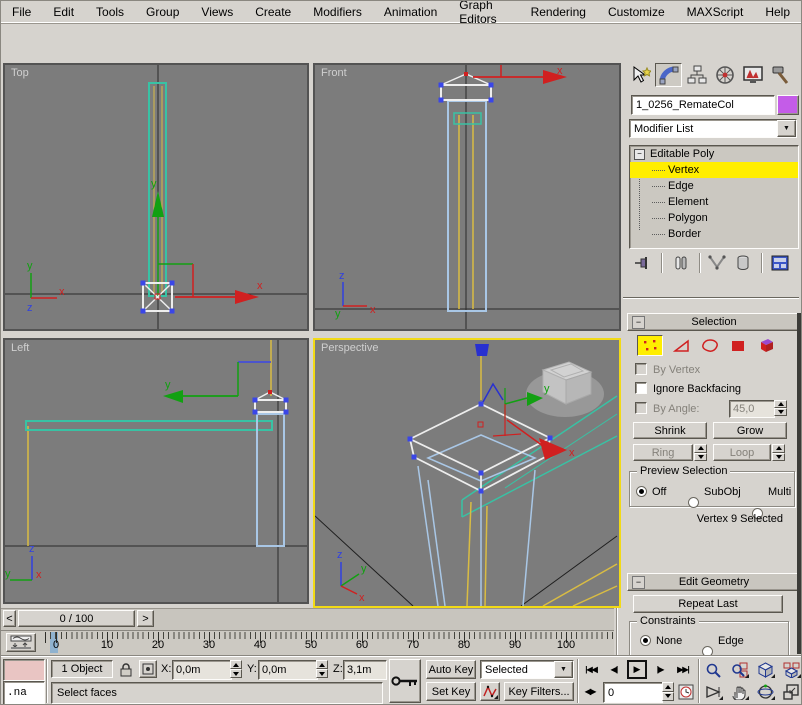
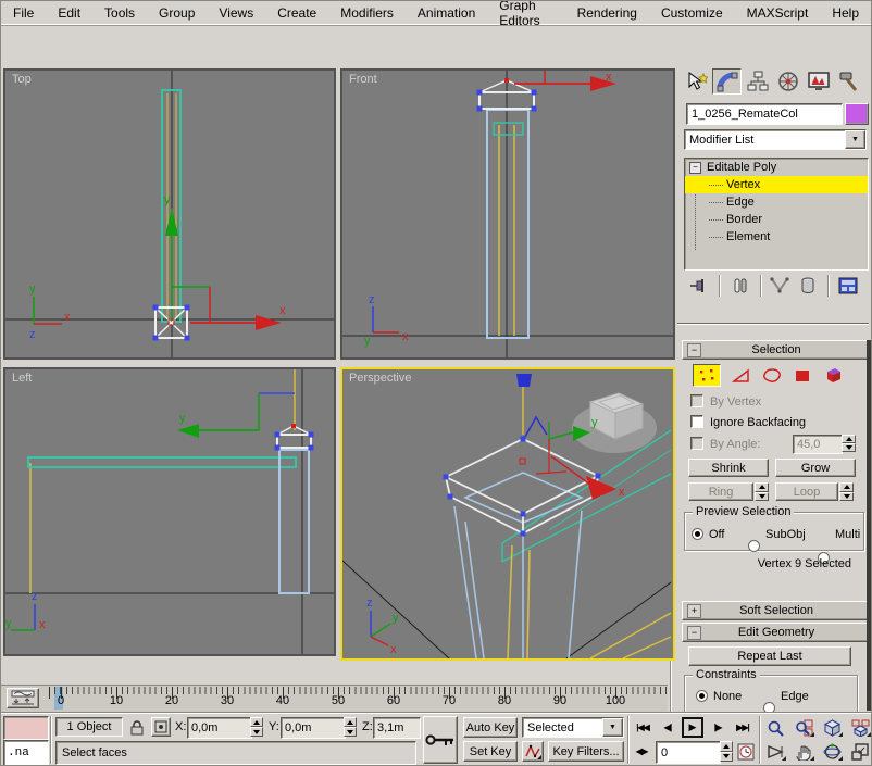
  File
  Edit
  Tools
  Group
  Views
  Create
  Modifiers
  Animation
  Graph Editors
  Rendering
  Customize
  MAXScript
  Help
  Top
  y
  x
  y
  z
  x
  Front
  x
  z
  y
  x
  Left
  y
  z
  y
  x
  Perspective
  y
  x
  z
  y
  x
- <
- 0 / 100
- >
  0
  10
  20
  30
  40
  50
  60
  70
  80
  90
  100
  1_0256_RemateCol
  Modifier List
  −
  Editable Poly
  Vertex
  Edge
- Element
+ Border
- Polygon
- Border
+ Element
  −
  Selection
  By Vertex
  Ignore Backfacing
  By Angle:
  45,0
  Shrink
  Grow
  Ring
  Loop
  Preview Selection
  Off
  SubObj
  Multi
  Vertex 9 Selected
+ +
+ Soft Selection
  −
  Edit Geometry
  Repeat Last
  Constraints
  None
  Edge
  .na
  1 Object
  X:
  0,0m
  Y:
  0,0m
  Z:
  3,1m
  Select faces
  Auto Key
  Set Key
  Selected
  Key Filters...
  |◀◀
  ◀|
  ▶
  |▶
  ▶▶|
  ◀▶
  0
